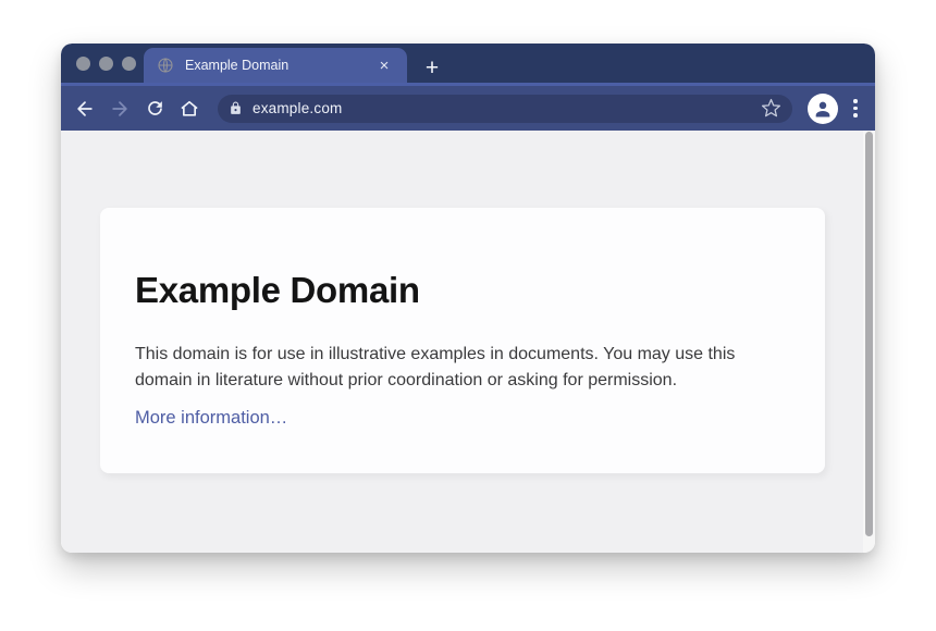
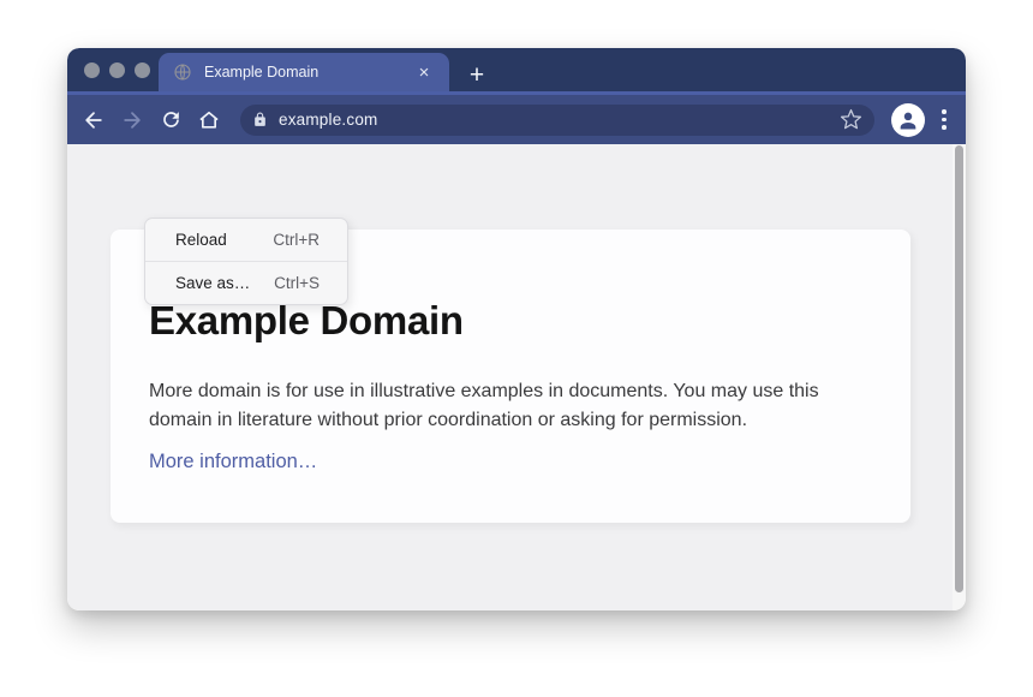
  Example Domain
  ×
  +
  example.com
  Example Domain
- This domain is for use in illustrative examples in documents. You may use this domain in literature without prior coordination or asking for permission.
+ More domain is for use in illustrative examples in documents. You may use this domain in literature without prior coordination or asking for permission.
  More information…
+ Reload
+ Ctrl+R
+ Save as…
+ Ctrl+S
